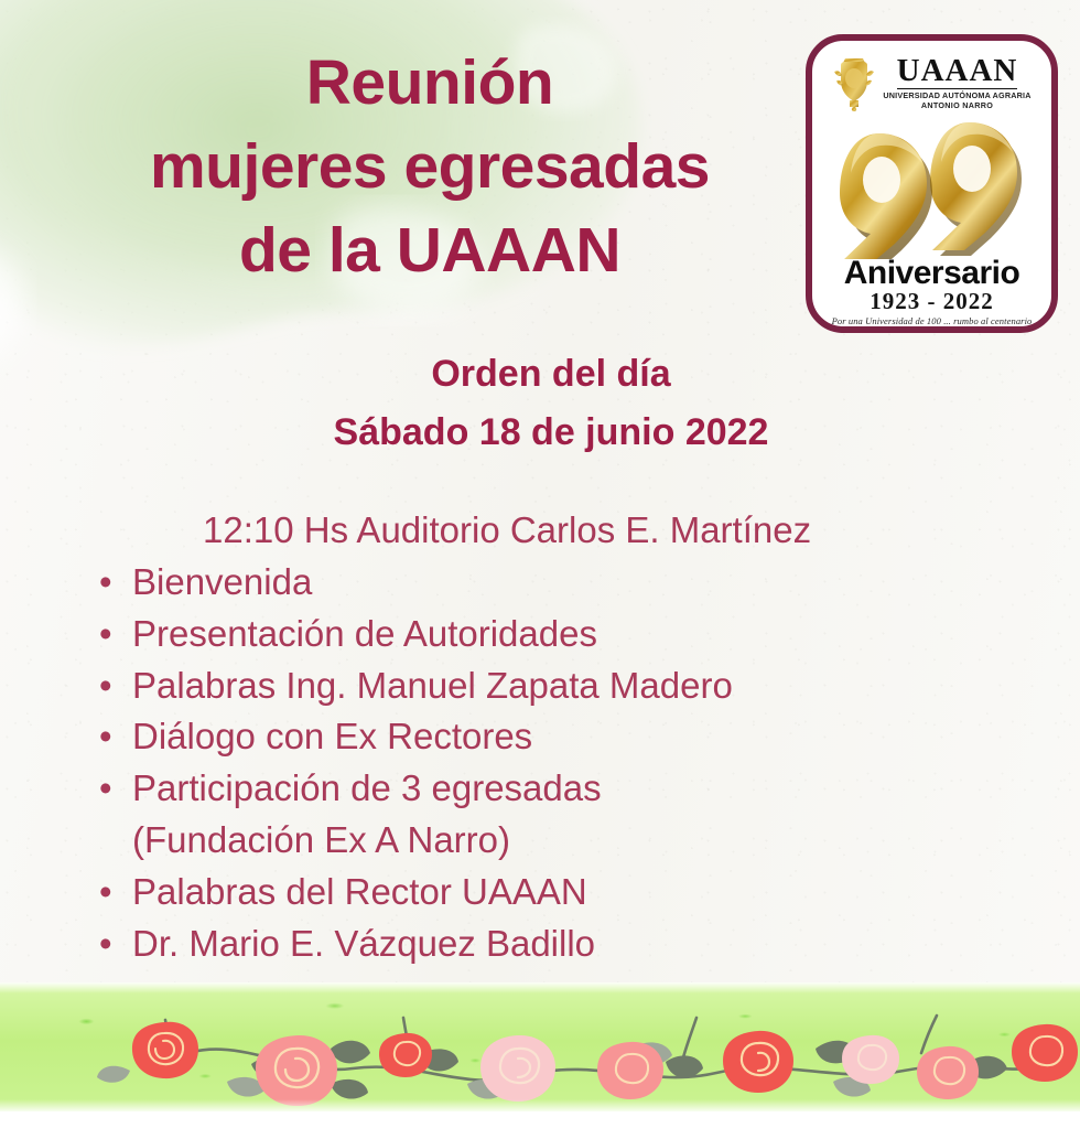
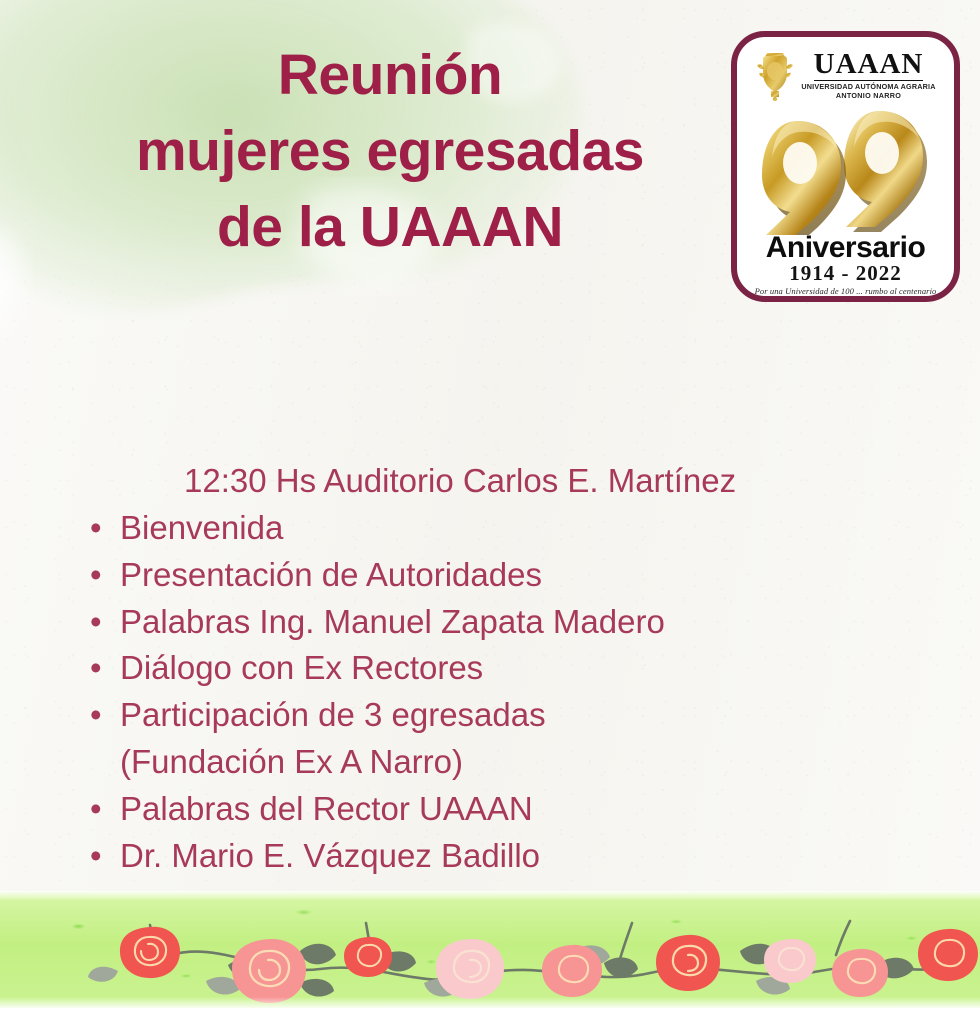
  Reunión
  mujeres egresadas
  de la UAAAN
- Orden del día
- Sábado 18 de junio 2022
- 12:10 Hs Auditorio Carlos E. Martínez
+ 12:30 Hs Auditorio Carlos E. Martínez
  •
  Bienvenida
  •
  Presentación de Autoridades
  •
  Palabras Ing. Manuel Zapata Madero
  •
  Diálogo con Ex Rectores
  •
  Participación de 3 egresadas
  (Fundación Ex A Narro)
  •
  Palabras del Rector UAAAN
  •
  Dr. Mario E. Vázquez Badillo
  UAAAN
  UNIVERSIDAD AUTÓNOMA AGRARIA
  ANTONIO NARRO
  Aniversario
- 1923 - 2022
+ 1914 - 2022
  Por una Universidad de 100 ... rumbo al centenario
